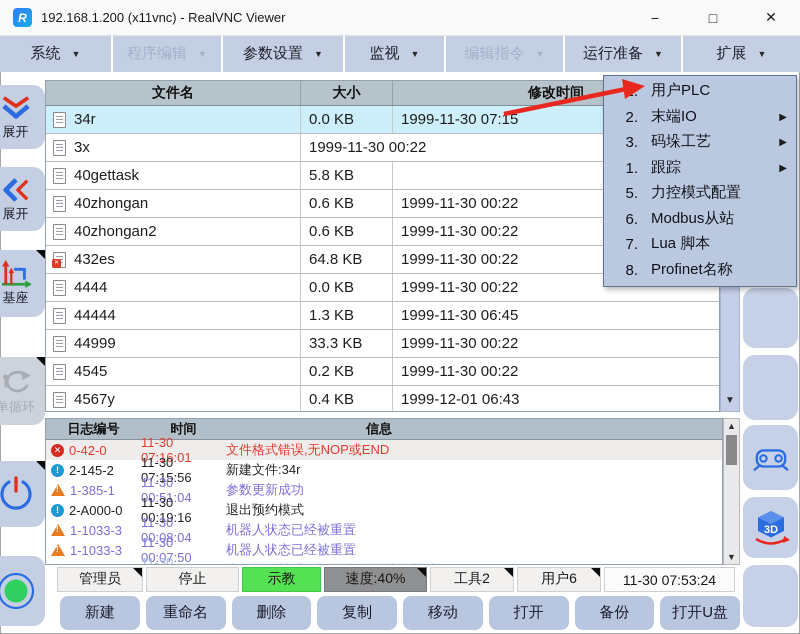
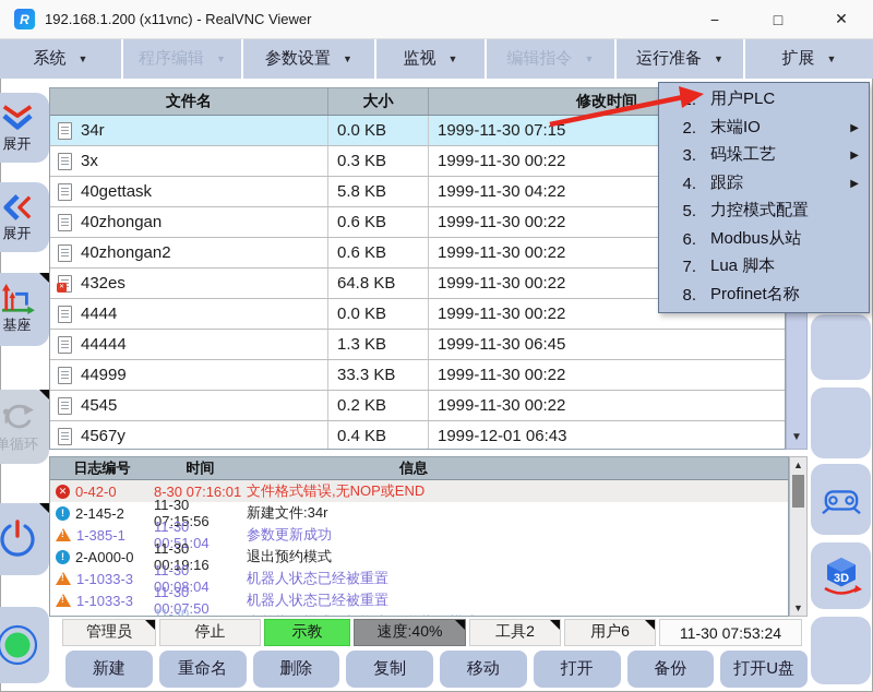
  R
  192.168.1.200 (x11vnc) - RealVNC Viewer
  −
  □
  ✕
  系统
  ▼
  程序编辑
  ▼
  参数设置
  ▼
  监视
  ▼
  编辑指令
  ▼
  运行准备
  ▼
  扩展
  ▼
  展开
  展开
  基座
  单循环
  文件名
  大小
  修改时间
  34r
  0.0 KB
  1999-11-30 07:15
  3x
+ 0.3 KB
  1999-11-30 00:22
  40gettask
  5.8 KB
+ 1999-11-30 04:22
  40zhongan
  0.6 KB
  1999-11-30 00:22
  40zhongan2
  0.6 KB
  1999-11-30 00:22
  432es
  64.8 KB
  1999-11-30 00:22
  4444
  0.0 KB
  1999-11-30 00:22
  44444
  1.3 KB
  1999-11-30 06:45
  44999
  33.3 KB
  1999-11-30 00:22
  4545
  0.2 KB
  1999-11-30 00:22
  4567y
  0.4 KB
  1999-12-01 06:43
  ▼
  3D
  用户PLC
  2.
  末端IO
  ▶
  3.
  码垛工艺
  ▶
- 1.
+ 4.
  跟踪
  ▶
  5.
  力控模式配置
  6.
  Modbus从站
  7.
  Lua 脚本
  8.
  Profinet名称
  日志编号
  时间
  信息
  ✕
  0-42-0
- 11-30 07:16:01
+ 8-30 07:16:01
  文件格式错误,无NOP或END
  !
  2-145-2
  11-30 07:15:56
  新建文件:34r
  1-385-1
  11-30 00:51:04
  参数更新成功
  !
  2-A000-0
  11-30 00:19:16
  退出预约模式
  1-1033-3
  11-30 00:08:04
  机器人状态已经被重置
  1-1033-3
  11-30 00:07:50
  机器人状态已经被重置
  ▲
  ▼
  管理员
  停止
  示教
  速度:40%
  工具2
  用户6
  11-30 07:53:24
  新建
  重命名
  删除
  复制
  移动
  打开
  备份
  打开U盘
